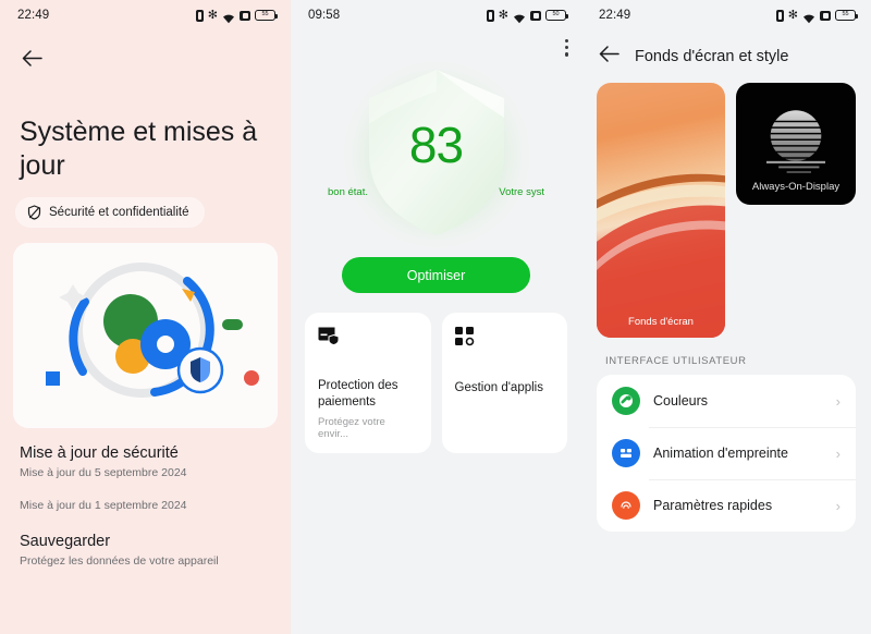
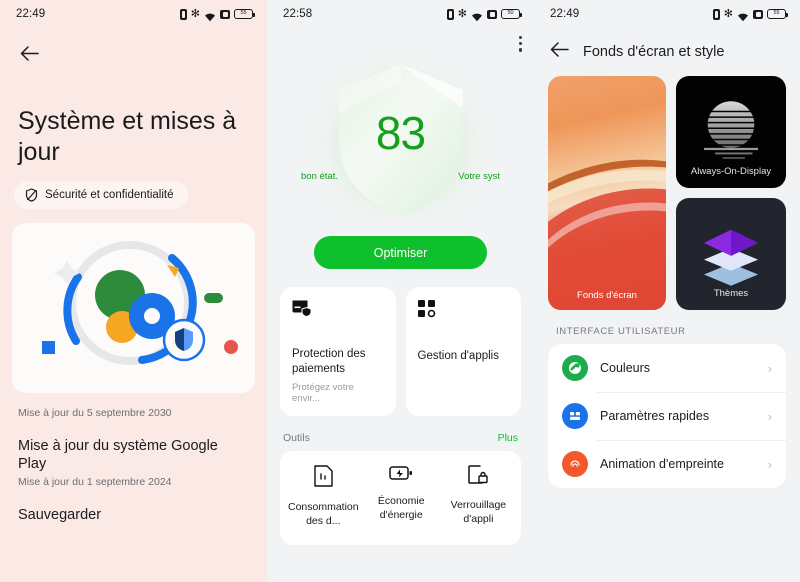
  22:49
  ✻
  Système et mises à jour
  Sécurité et confidentialité
- Mise à jour de sécurité
- Mise à jour du 5 septembre 2024
+ Mise à jour du 5 septembre 2030
+ Mise à jour du système Google Play
  Mise à jour du 1 septembre 2024
  Sauvegarder
- Protégez les données de votre appareil
- 09:58
+ 22:58
  ✻
  83
  bon état.
  Votre syst
  Optimiser
  Protection des paiements
  Protégez votre envir...
  Gestion d'applis
+ Outils
+ Plus
+ Consommation des d...
+ Économie d'énergie
+ Verrouillage d'appli
  22:49
  ✻
  Fonds d'écran et style
  Fonds d'écran
  Always-On-Display
+ Thèmes
  INTERFACE UTILISATEUR
  Couleurs
  ›
- Animation d'empreinte
+ Paramètres rapides
  ›
- Paramètres rapides
+ Animation d'empreinte
  ›
